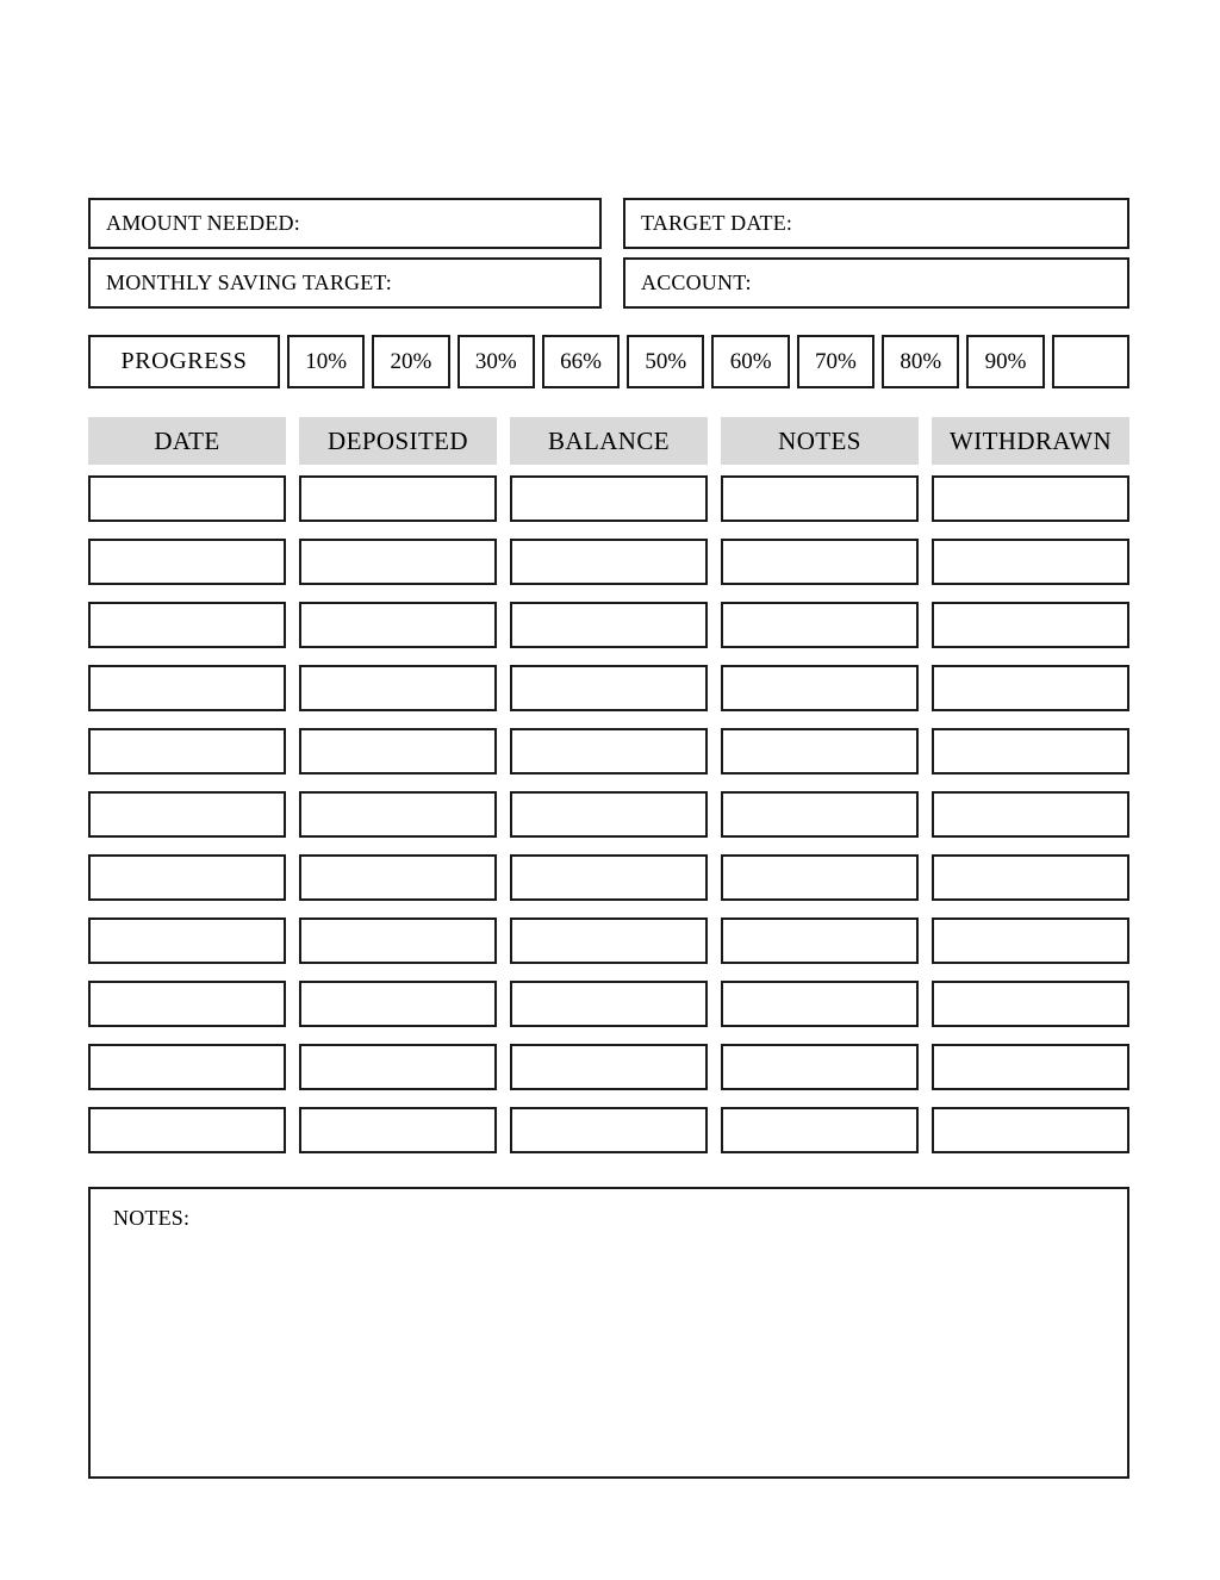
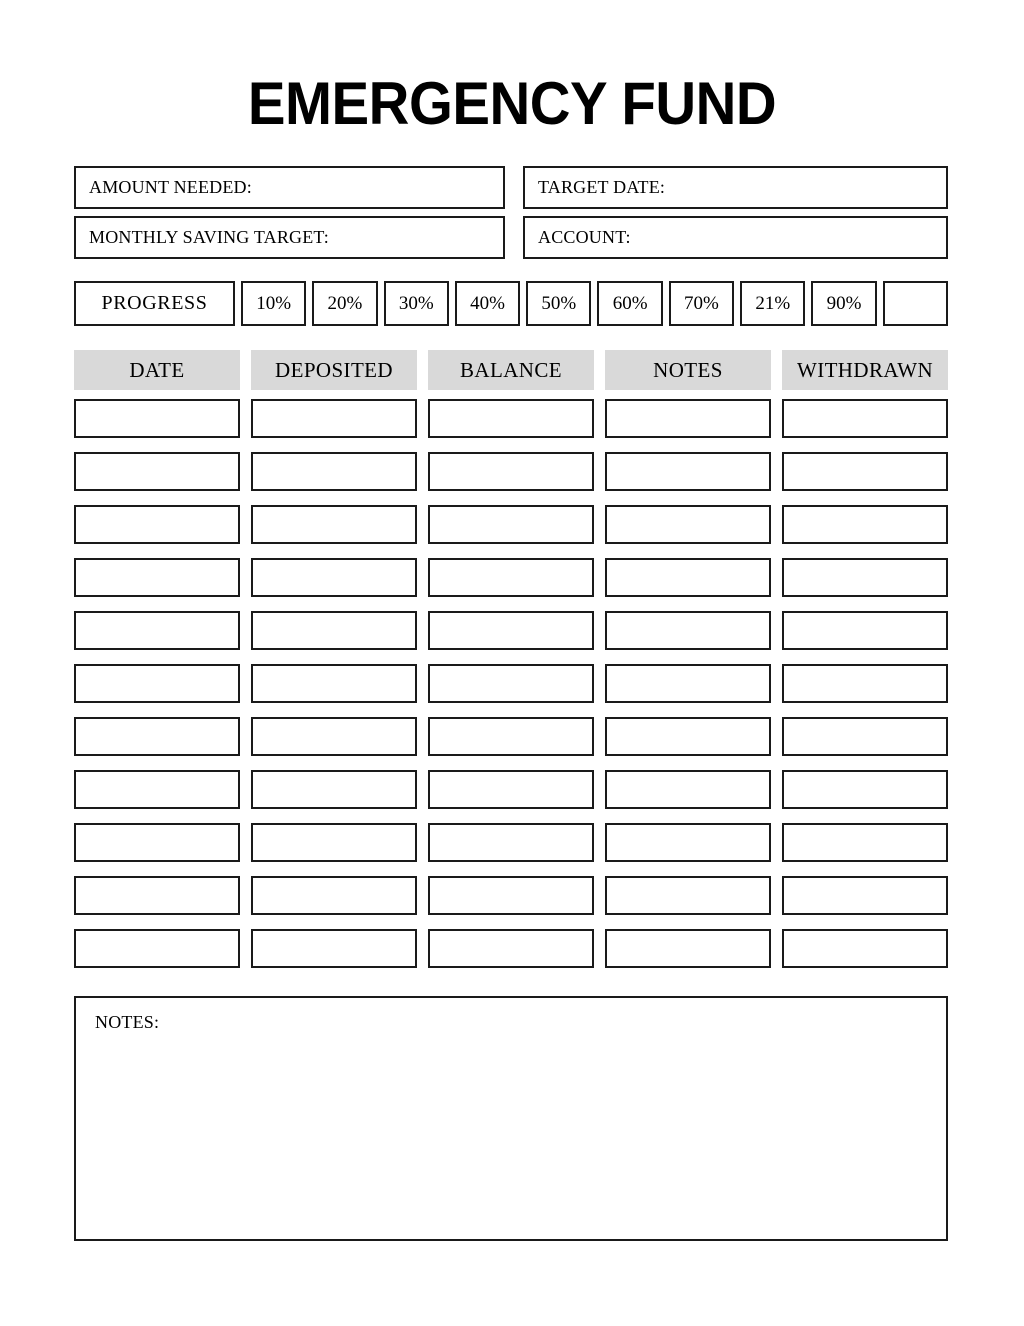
+ EMERGENCY FUND
  AMOUNT NEEDED:
  TARGET DATE:
  MONTHLY SAVING TARGET:
  ACCOUNT:
  PROGRESS
  10%
  20%
  30%
- 66%
+ 40%
  50%
  60%
  70%
- 80%
+ 21%
  90%
  DATE
  DEPOSITED
  BALANCE
  NOTES
  WITHDRAWN
  NOTES:
